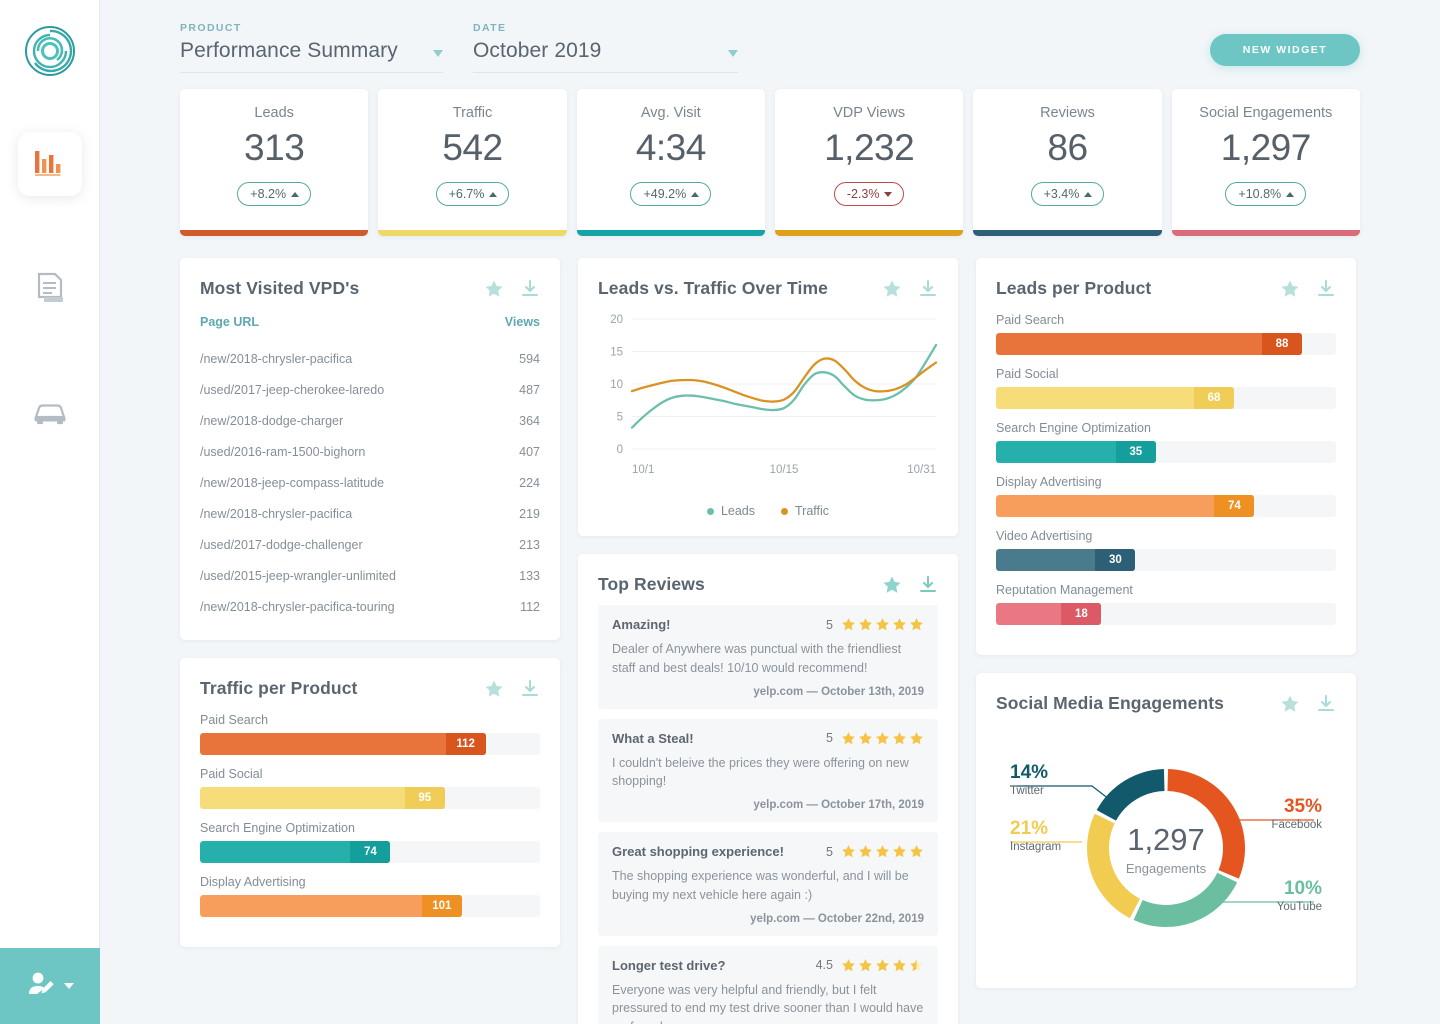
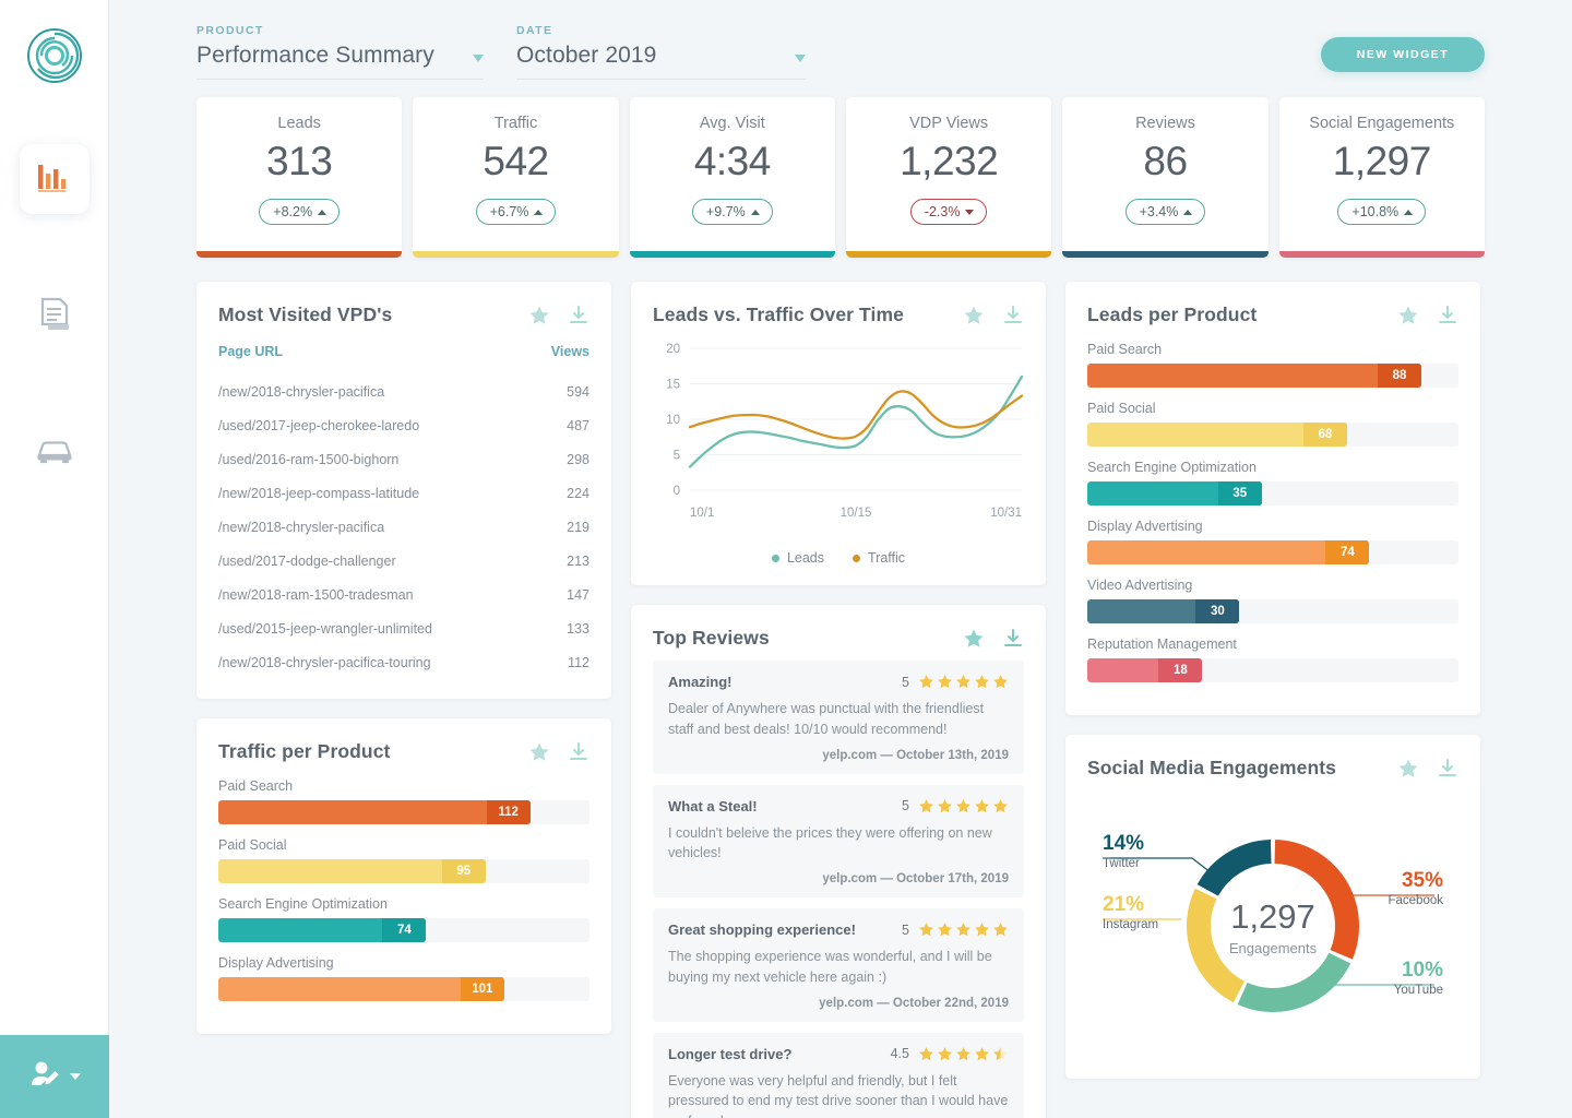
  PRODUCT
  Performance Summary
  DATE
  October 2019
  NEW WIDGET
  Leads
  313
  +8.2%
  Traffic
  542
  +6.7%
  Avg. Visit
  4:34
- +49.2%
+ +9.7%
  VDP Views
  1,232
  -2.3%
  Reviews
  86
  +3.4%
  Social Engagements
  1,297
  +10.8%
  Most Visited VPD's
  Page URL	Views
  /new/2018-chrysler-pacifica	594
  /used/2017-jeep-cherokee-laredo	487
- /new/2018-dodge-charger	364
- /used/2016-ram-1500-bighorn	407
+ /used/2016-ram-1500-bighorn	298
  /new/2018-jeep-compass-latitude	224
  /new/2018-chrysler-pacifica	219
  /used/2017-dodge-challenger	213
+ /new/2018-ram-1500-tradesman	147
  /used/2015-jeep-wrangler-unlimited	133
  /new/2018-chrysler-pacifica-touring	112
  Traffic per Product
  Paid Search
  112
  Paid Social
  95
  Search Engine Optimization
  74
  Display Advertising
  101
  Leads vs. Traffic Over Time
  0
  5
  10
  15
  20
  10/1
  10/15
  10/31
  Leads
  Traffic
  Top Reviews
  Amazing!
  5
  Dealer of Anywhere was punctual with the friendliest staff and best deals! 10/10 would recommend!
  yelp.com — October 13th, 2019
  What a Steal!
  5
- I couldn't beleive the prices they were offering on new shopping!
+ I couldn't beleive the prices they were offering on new vehicles!
  yelp.com — October 17th, 2019
  Great shopping experience!
  5
  The shopping experience was wonderful, and I will be buying my next vehicle here again :)
  yelp.com — October 22nd, 2019
  Longer test drive?
  4.5
  Everyone was very helpful and friendly, but I felt pressured to end my test drive sooner than I would have
  Leads per Product
  Paid Search
  88
  Paid Social
  68
  Search Engine Optimization
  35
  Display Advertising
  74
  Video Advertising
  30
  Reputation Management
  18
  Social Media Engagements
  1,297
  Engagements
  14%
  Twitter
  21%
  Instagram
  35%
  Facebook
  10%
  YouTube
